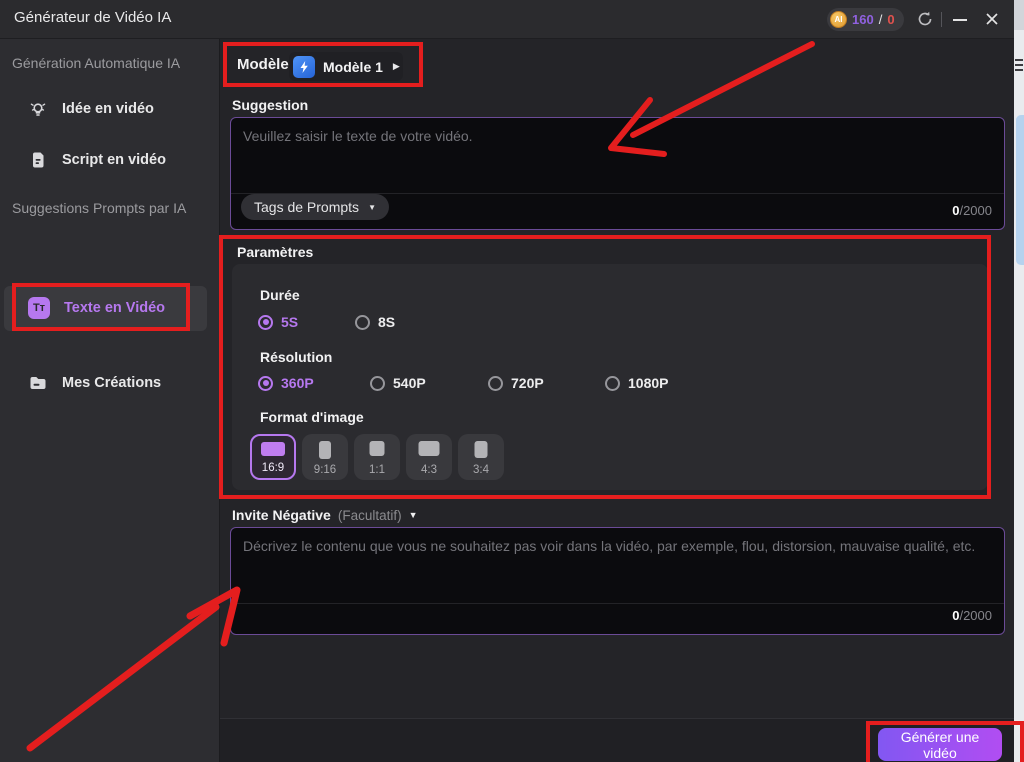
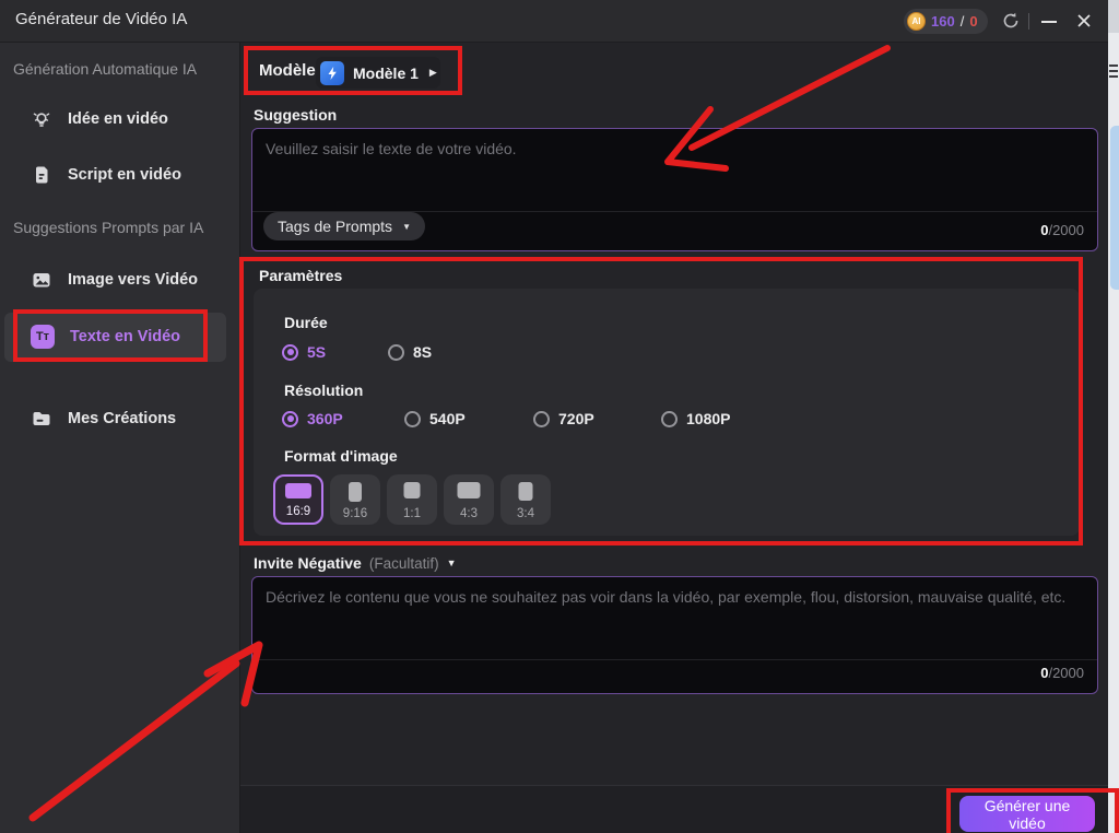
  Générateur de Vidéo IA
  AI
  160
  /
  0
  Génération Automatique IA
  Idée en vidéo
  Script en vidéo
  Suggestions Prompts par IA
+ Image vers Vidéo
  Tт
  Texte en Vidéo
  Mes Créations
  Modèle
  Modèle 1
  ▶
  Suggestion
  Veuillez saisir le texte de votre vidéo.
  Tags de Prompts
  ▼
  0/2000
  Paramètres
  Durée
  5S
  8S
  Résolution
  360P
  540P
  720P
  1080P
  Format d'image
  16:9
  9:16
  1:1
  4:3
  3:4
  Invite Négative
  (Facultatif)
  ▼
  Décrivez le contenu que vous ne souhaitez pas voir dans la vidéo, par exemple, flou, distorsion, mauvaise qualité, etc.
  0/2000
  Générer une vidéo
